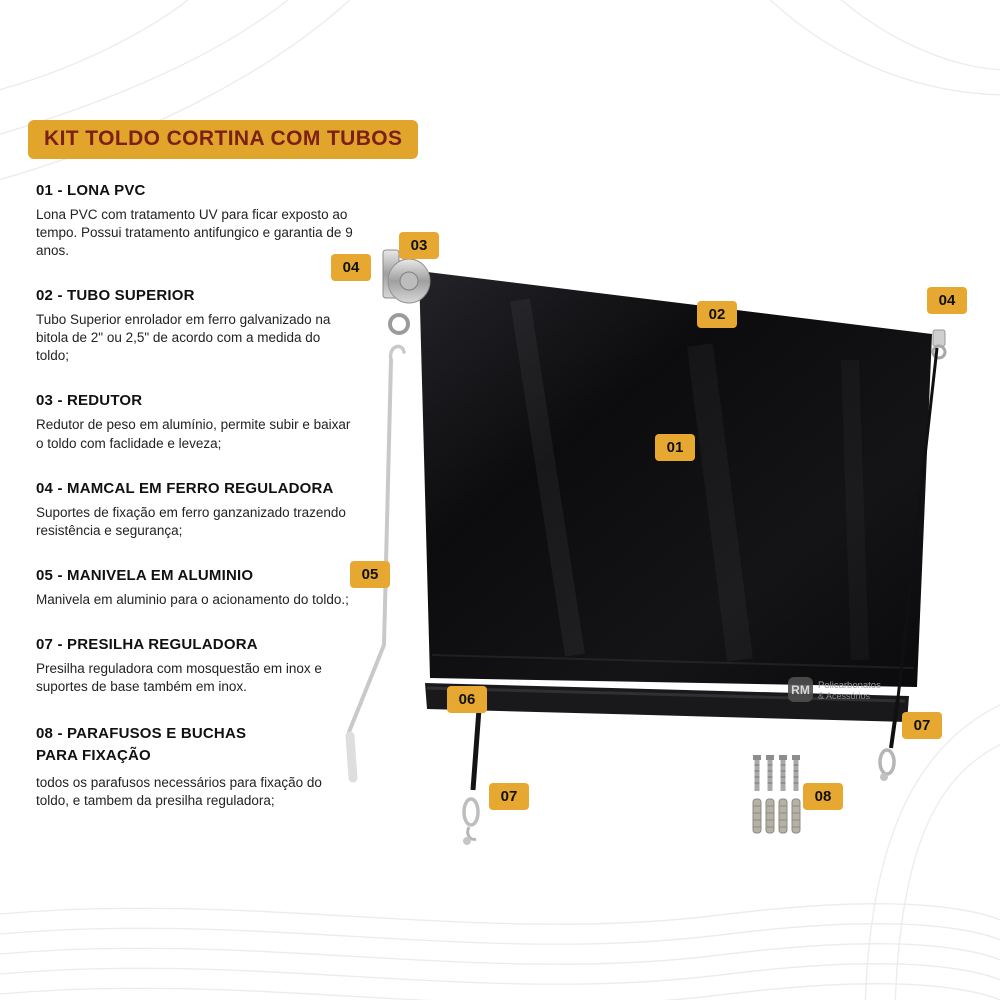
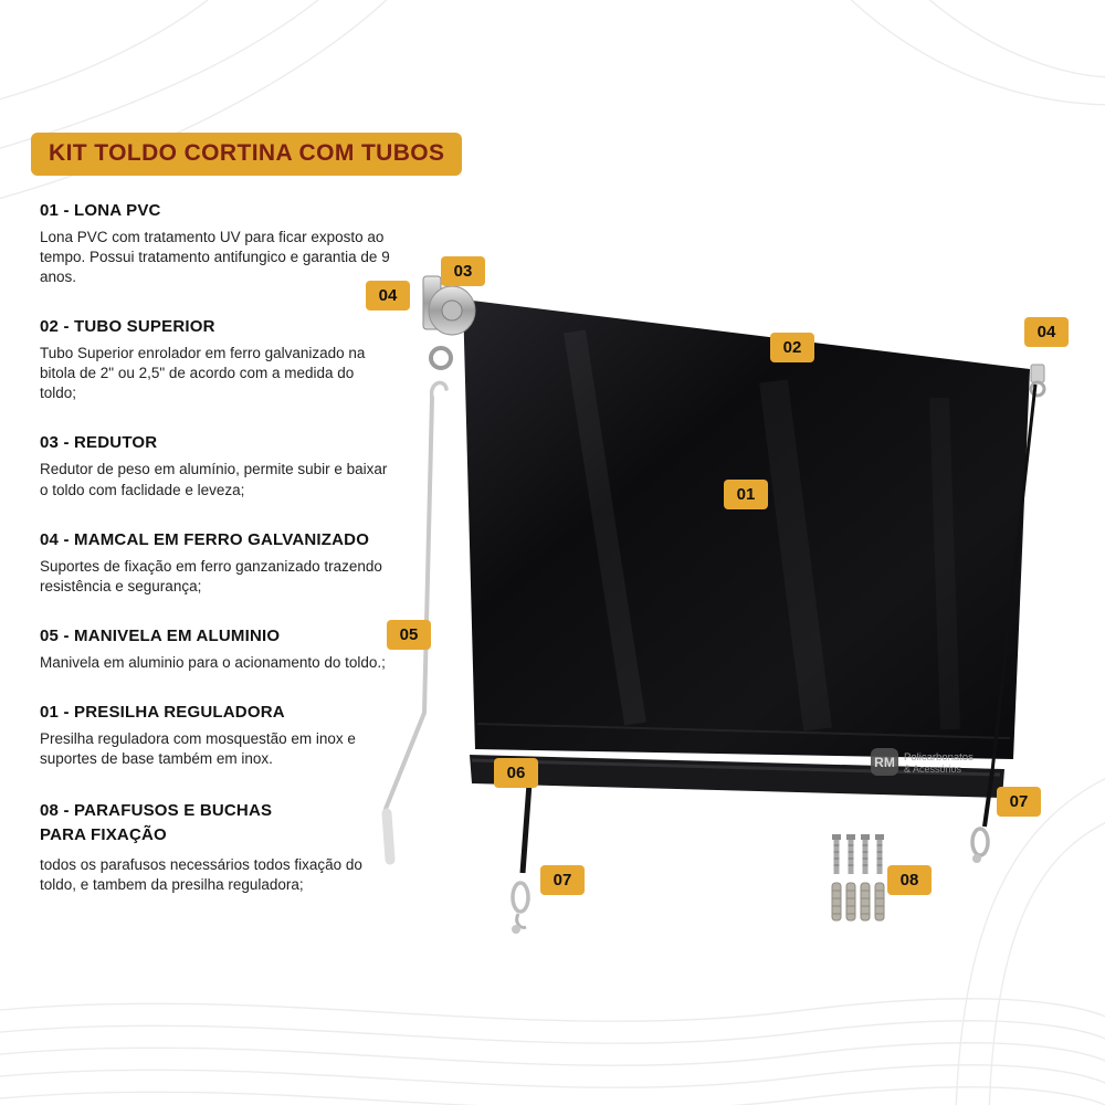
  RM
  Policarbonatos
  & Acessórios
  KIT TOLDO CORTINA COM TUBOS
  01 - LONA PVC
  Lona PVC com tratamento UV para ficar exposto ao tempo. Possui tratamento antifungico e garantia de 9 anos.
  02 - TUBO SUPERIOR
  Tubo Superior enrolador em ferro galvanizado na bitola de 2" ou 2,5" de acordo com a medida do toldo;
  03 - REDUTOR
  Redutor de peso em alumínio, permite subir e baixar o toldo com faclidade e leveza;
- 04 - MAMCAL EM FERRO REGULADORA
+ 04 - MAMCAL EM FERRO GALVANIZADO
  Suportes de fixação em ferro ganzanizado trazendo resistência e segurança;
  05 - MANIVELA EM ALUMINIO
  Manivela em aluminio para o acionamento do toldo.;
- 07 - PRESILHA REGULADORA
+ 01 - PRESILHA REGULADORA
  Presilha reguladora com mosquestão em inox e suportes de base também em inox.
  08 - PARAFUSOS E BUCHAS PARA FIXAÇÃO
- todos os parafusos necessários para fixação do toldo, e tambem da presilha reguladora;
+ todos os parafusos necessários todos fixação do toldo, e tambem da presilha reguladora;
  03
  04
  02
  04
  01
  05
  06
  07
  07
  08
